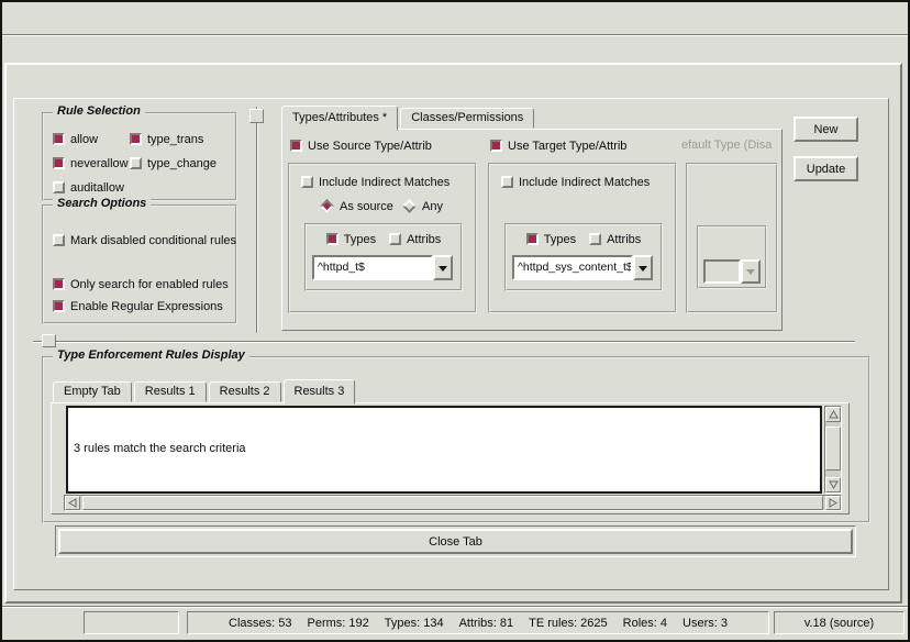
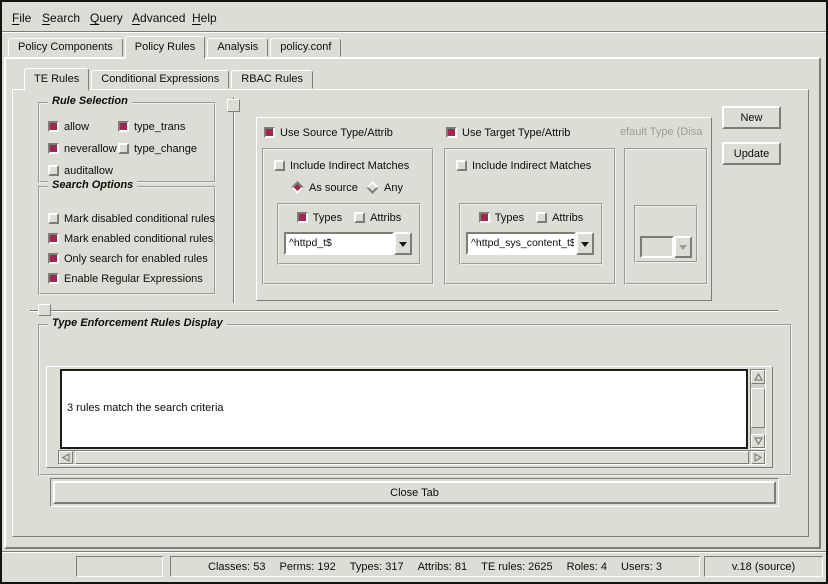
+ File
+ Search
+ Query
+ Advanced
+ Help
+ Policy Components
+ Policy Rules
+ Analysis
+ policy.conf
+ TE Rules
+ Conditional Expressions
+ RBAC Rules
  Rule Selection
  allow
  type_trans
  neverallow
  type_change
  auditallow
  Search Options
  Mark disabled conditional rules
+ Mark enabled conditional rules
  Only search for enabled rules
  Enable Regular Expressions
- Types/Attributes *
- Classes/Permissions
  Use Source Type/Attrib
  Include Indirect Matches
  As source
  Any
  Types
  Attribs
  ^httpd_t$
  Use Target Type/Attrib
  Include Indirect Matches
  Types
  Attribs
  ^httpd_sys_content_t$
  efault Type (Disa
  New
  Update
  Type Enforcement Rules Display
- Empty Tab
- Results 1
- Results 2
- Results 3
  3 rules match the search criteria
  Close Tab
  Classes: 53
  Perms: 192
- Types: 134
+ Types: 317
  Attribs: 81
  TE rules: 2625
  Roles: 4
  Users: 3
  v.18 (source)
